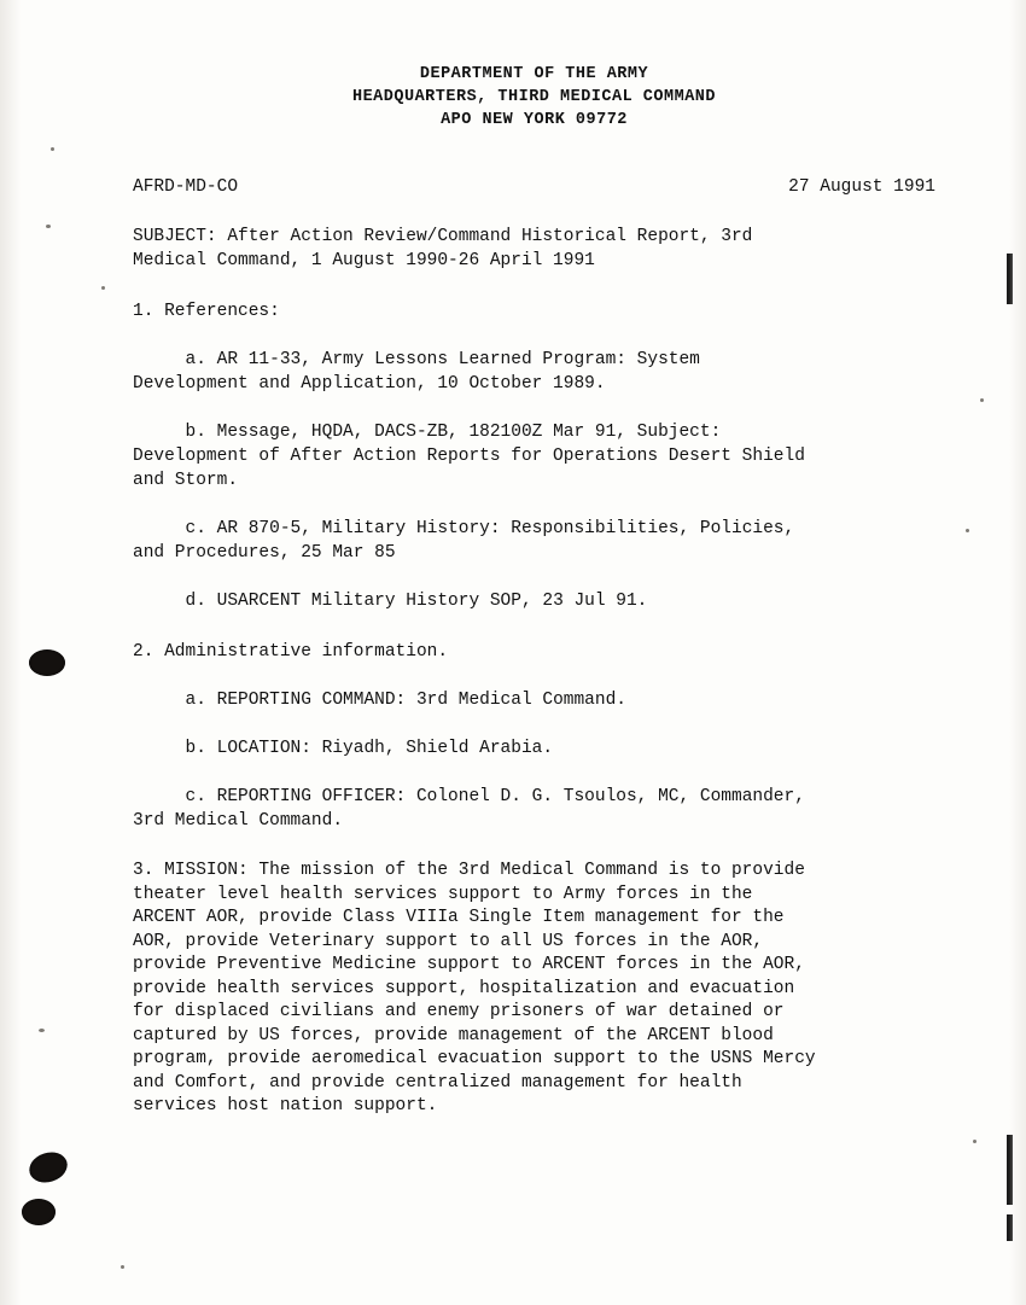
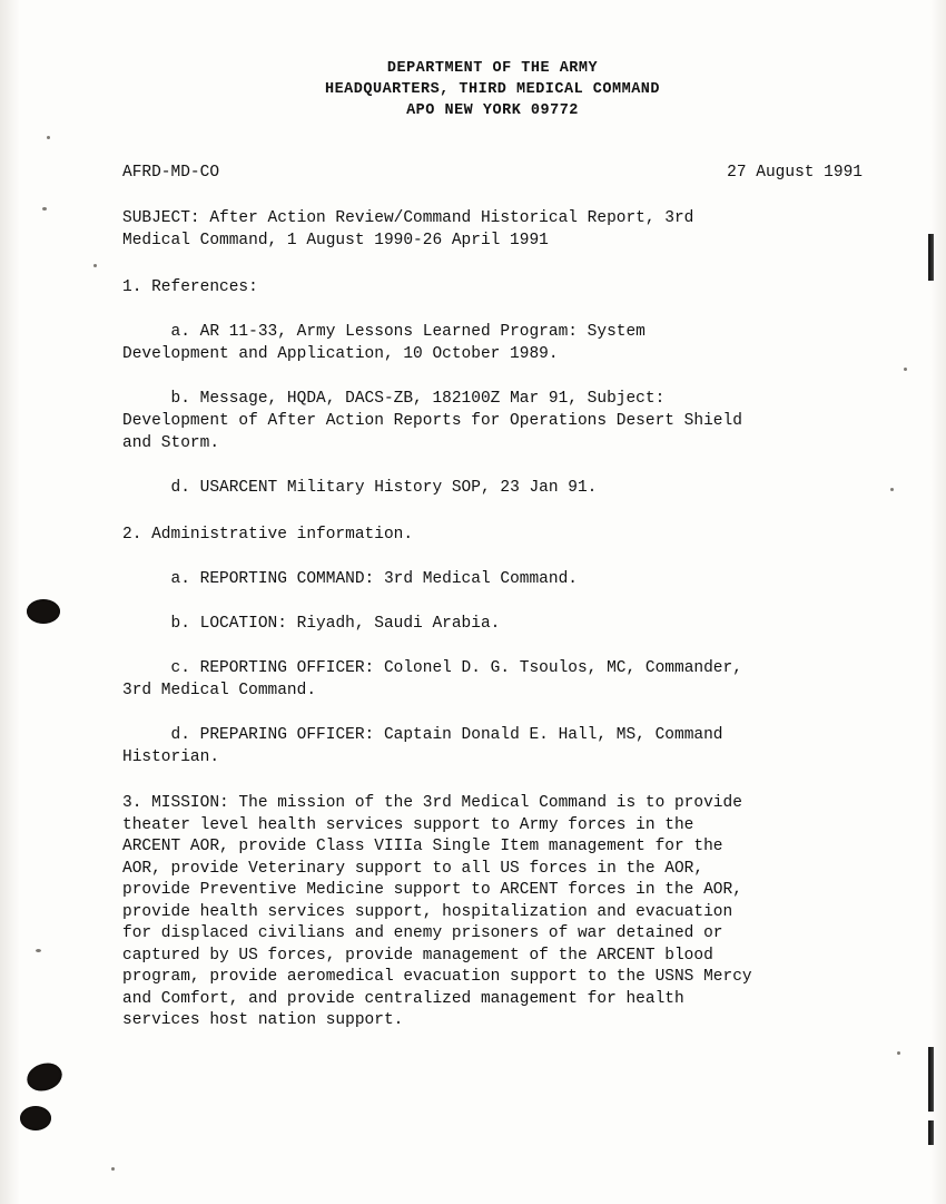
  DEPARTMENT OF THE ARMY
  HEADQUARTERS, THIRD MEDICAL COMMAND
  APO NEW YORK 09772
  AFRD-MD-CO
  27 August 1991
  SUBJECT: After Action Review/Command Historical Report, 3rd
  Medical Command, 1 August 1990-26 April 1991
  1. References:
  a. AR 11-33, Army Lessons Learned Program: System
  Development and Application, 10 October 1989.
  b. Message, HQDA, DACS-ZB, 182100Z Mar 91, Subject:
  Development of After Action Reports for Operations Desert Shield
  and Storm.
- c. AR 870-5, Military History: Responsibilities, Policies,
- and Procedures, 25 Mar 85
- d. USARCENT Military History SOP, 23 Jul 91.
+ d. USARCENT Military History SOP, 23 Jan 91.
  2. Administrative information.
  a. REPORTING COMMAND: 3rd Medical Command.
- b. LOCATION: Riyadh, Shield Arabia.
+ b. LOCATION: Riyadh, Saudi Arabia.
  c. REPORTING OFFICER: Colonel D. G. Tsoulos, MC, Commander,
  3rd Medical Command.
+ d. PREPARING OFFICER: Captain Donald E. Hall, MS, Command
+ Historian.
  3. MISSION: The mission of the 3rd Medical Command is to provide
  theater level health services support to Army forces in the
  ARCENT AOR, provide Class VIIIa Single Item management for the
  AOR, provide Veterinary support to all US forces in the AOR,
  provide Preventive Medicine support to ARCENT forces in the AOR,
  provide health services support, hospitalization and evacuation
  for displaced civilians and enemy prisoners of war detained or
  captured by US forces, provide management of the ARCENT blood
  program, provide aeromedical evacuation support to the USNS Mercy
  and Comfort, and provide centralized management for health
  services host nation support.
